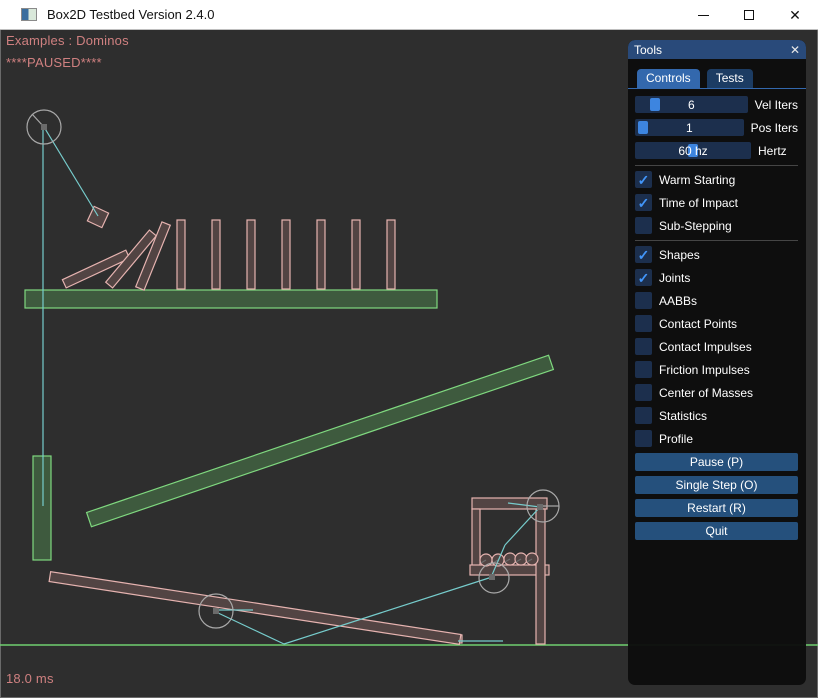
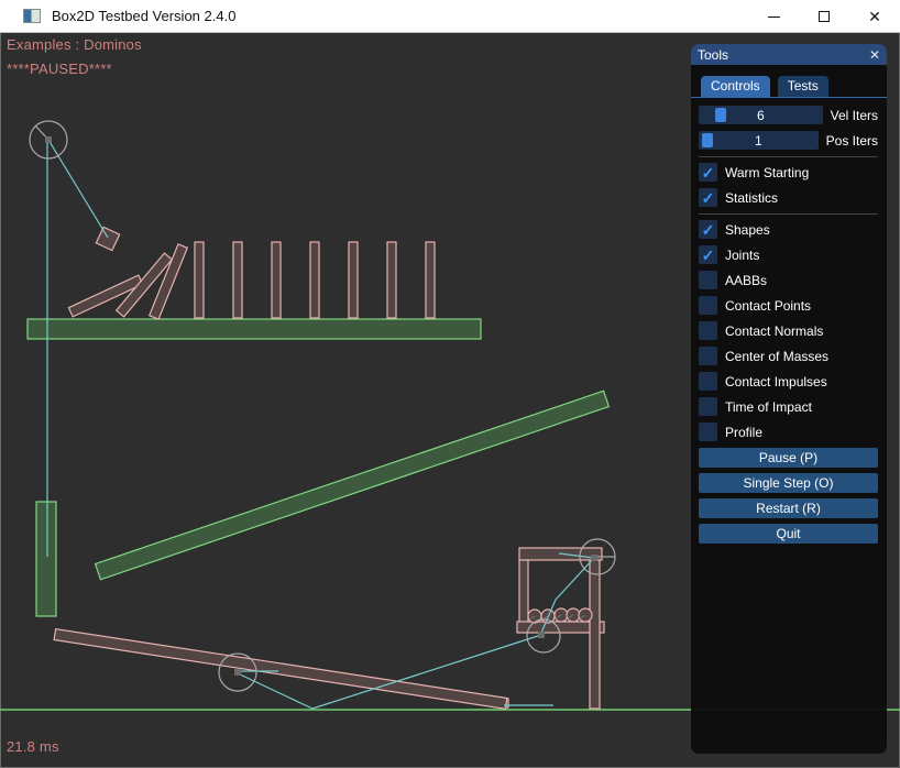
  Examples : Dominos
  ****PAUSED****
- 18.0 ms
+ 21.8 ms
  Box2D Testbed Version 2.4.0
  ✕
  Tools
  ✕
  Controls
  Tests
  6
  Vel Iters
  1
  Pos Iters
- 60 hz
- Hertz
  ✓
  Warm Starting
  ✓
- Time of Impact
+ Statistics
- Sub-Stepping
  ✓
  Shapes
  ✓
  Joints
  AABBs
  Contact Points
+ Contact Normals
- Contact Impulses
+ Center of Masses
- Friction Impulses
- Center of Masses
+ Contact Impulses
- Statistics
+ Time of Impact
  Profile
  Pause (P)
  Single Step (O)
  Restart (R)
  Quit
